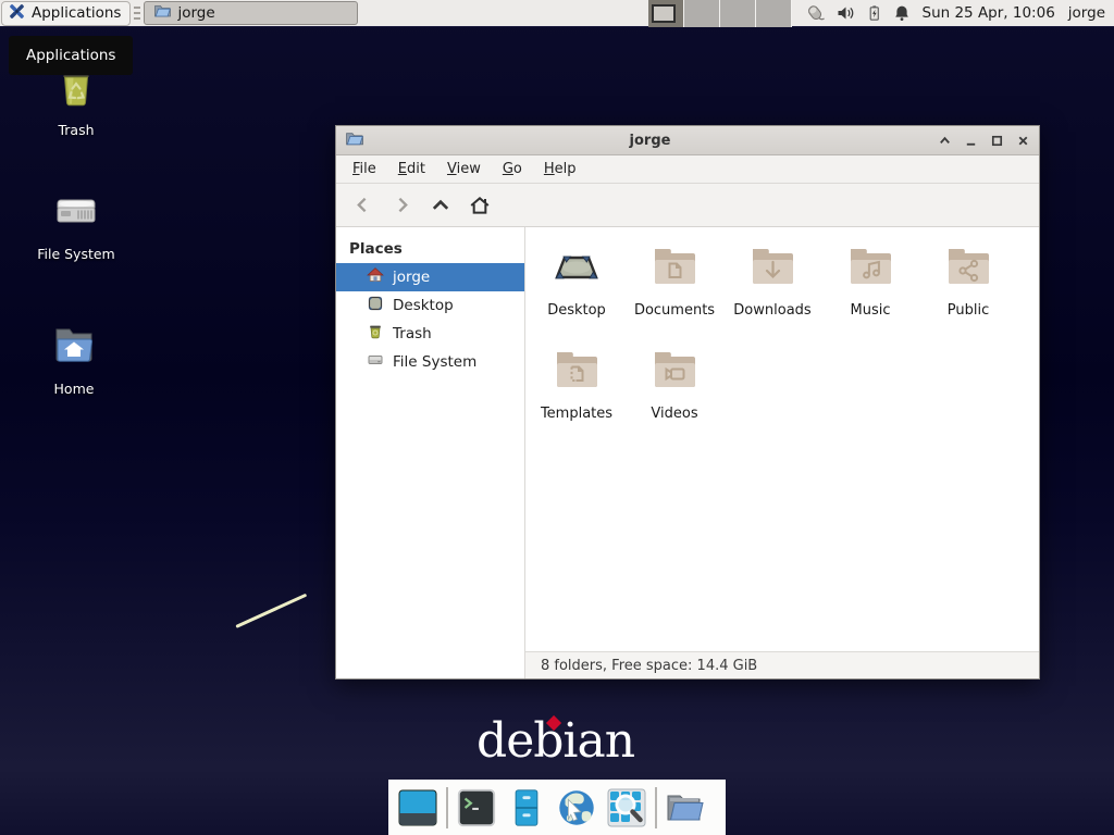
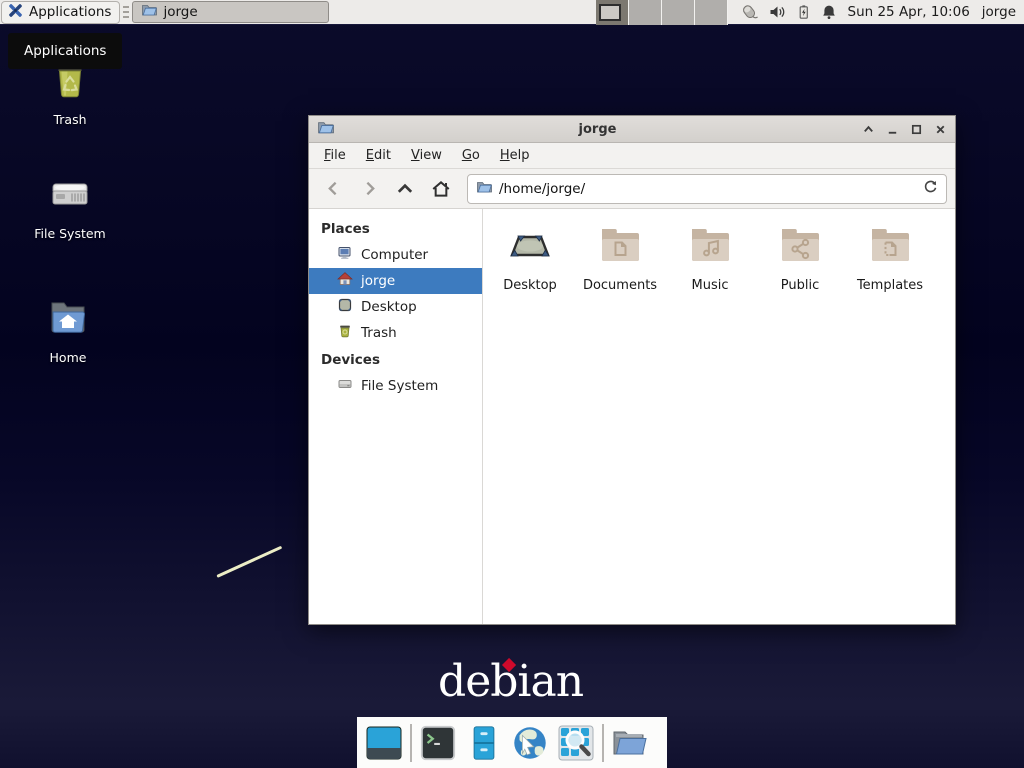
  Applications
  jorge
  Sun 25 Apr, 10:06
  jorge
  Applications
  Trash
  File System
  Home
  jorge
  File
  Edit
  View
  Go
  Help
+ /home/jorge/
  Places
+ Computer
  jorge
  Desktop
  Trash
+ Devices
  File System
  Desktop
  Documents
- Downloads
  Music
  Public
  Templates
- Videos
- 8 folders, Free space: 14.4 GiB
  debian
